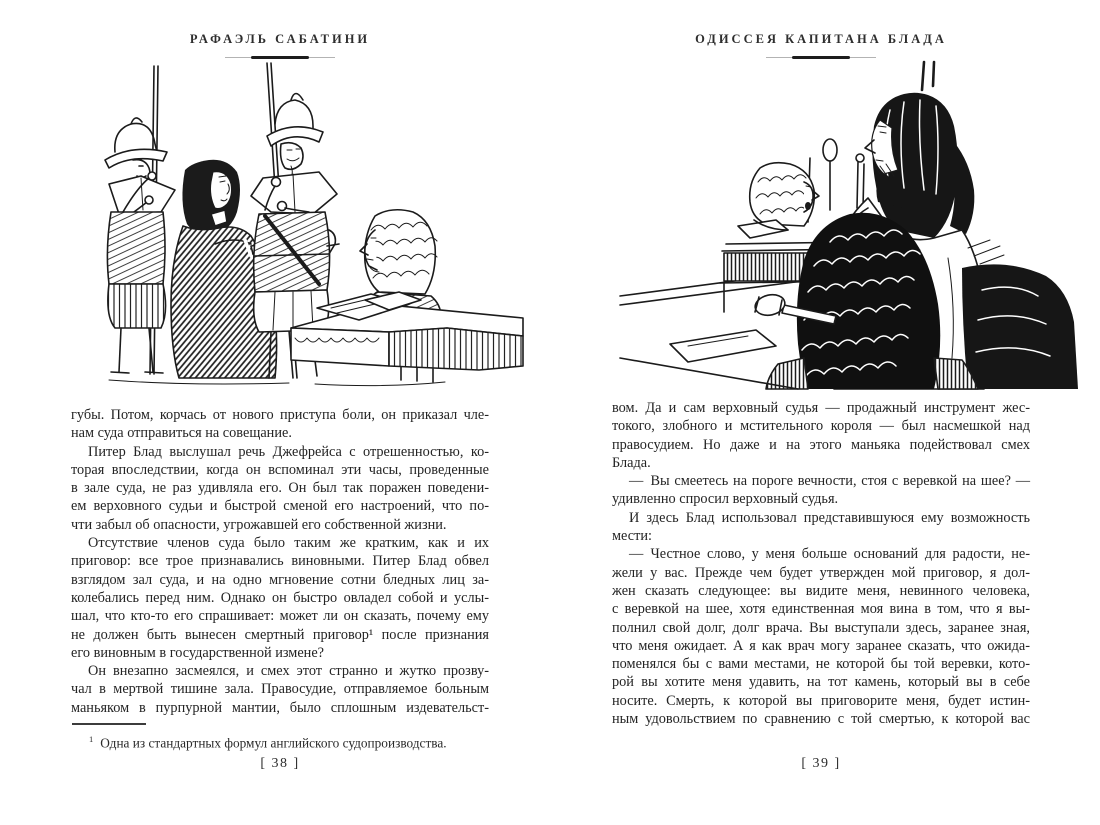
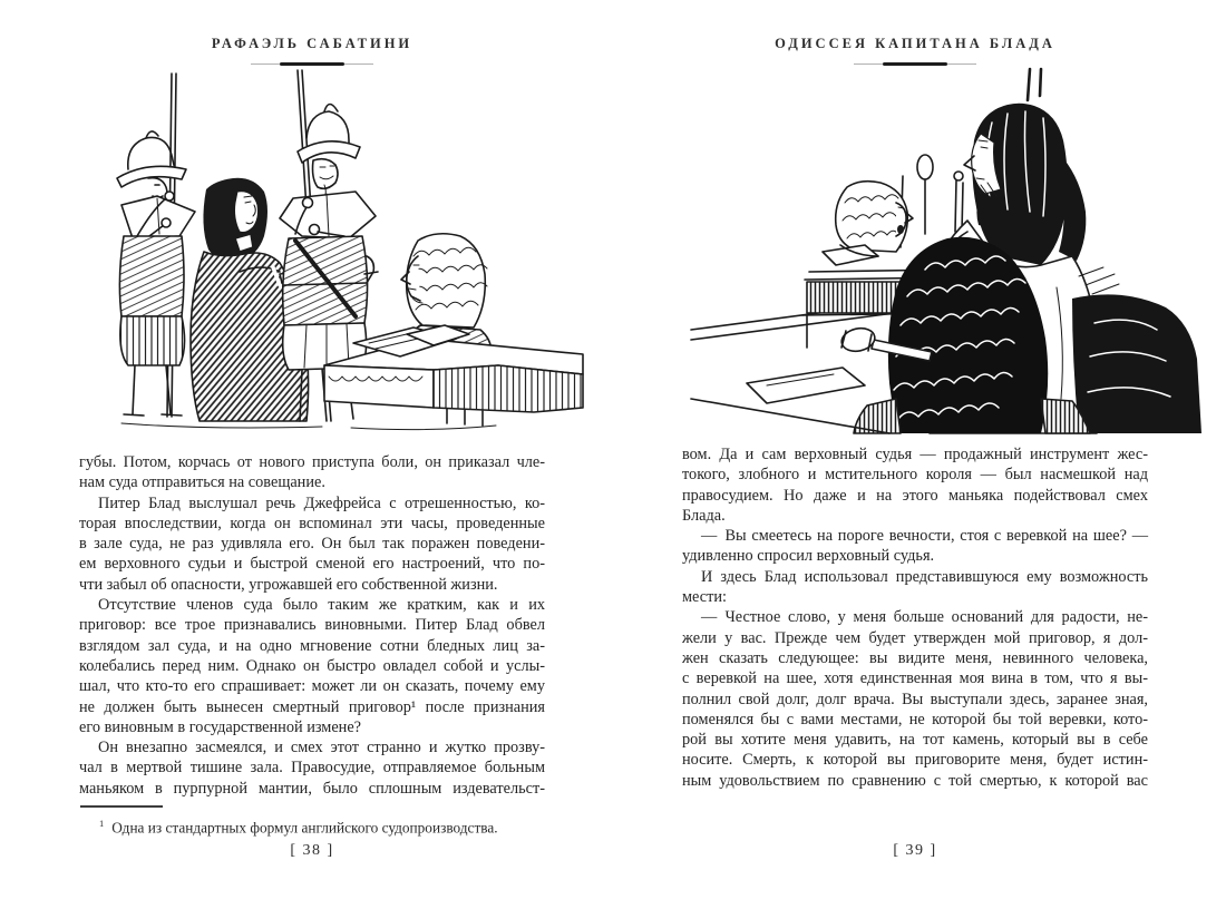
  РАФАЭЛЬ САБАТИНИ
  губы. Потом, корчась от нового приступа боли, он приказал чле-
  нам суда отправиться на совещание.
  Питер Блад выслушал речь Джефрейса с отрешенностью, ко-
  торая впоследствии, когда он вспоминал эти часы, проведенные
  в зале суда, не раз удивляла его. Он был так поражен поведени-
  ем верховного судьи и быстрой сменой его настроений, что по-
  чти забыл об опасности, угрожавшей его собственной жизни.
  Отсутствие членов суда было таким же кратким, как и их
  приговор: все трое признавались виновными. Питер Блад обвел
  взглядом зал суда, и на одно мгновение сотни бледных лиц за-
  колебались перед ним. Однако он быстро овладел собой и услы-
  шал, что кто-то его спрашивает: может ли он сказать, почему ему
  не должен быть вынесен смертный приговор¹ после признания
  его виновным в государственной измене?
  Он внезапно засмеялся, и смех этот странно и жутко прозву-
  чал в мертвой тишине зала. Правосудие, отправляемое больным
  маньяком в пурпурной мантии, было сплошным издевательст-
  1 Одна из стандартных формул английского судопроизводства.
  [ 38 ]
  ОДИССЕЯ КАПИТАНА БЛАДА
  вом. Да и сам верховный судья — продажный инструмент жес-
  токого, злобного и мстительного короля — был насмешкой над
  правосудием. Но даже и на этого маньяка подействовал смех
  Блада.
  — Вы смеетесь на пороге вечности, стоя с веревкой на шее? —
  удивленно спросил верховный судья.
  И здесь Блад использовал представившуюся ему возможность
  мести:
  — Честное слово, у меня больше оснований для радости, не-
  жели у вас. Прежде чем будет утвержден мой приговор, я дол-
  жен сказать следующее: вы видите меня, невинного человека,
  с веревкой на шее, хотя единственная моя вина в том, что я вы-
  полнил свой долг, долг врача. Вы выступали здесь, заранее зная,
- что меня ожидает. А я как врач могу заранее сказать, что ожида-
  поменялся бы с вами местами, не которой бы той веревки, кото-
  рой вы хотите меня удавить, на тот камень, который вы в себе
  носите. Смерть, к которой вы приговорите меня, будет истин-
  ным удовольствием по сравнению с той смертью, к которой вас
  [ 39 ]
